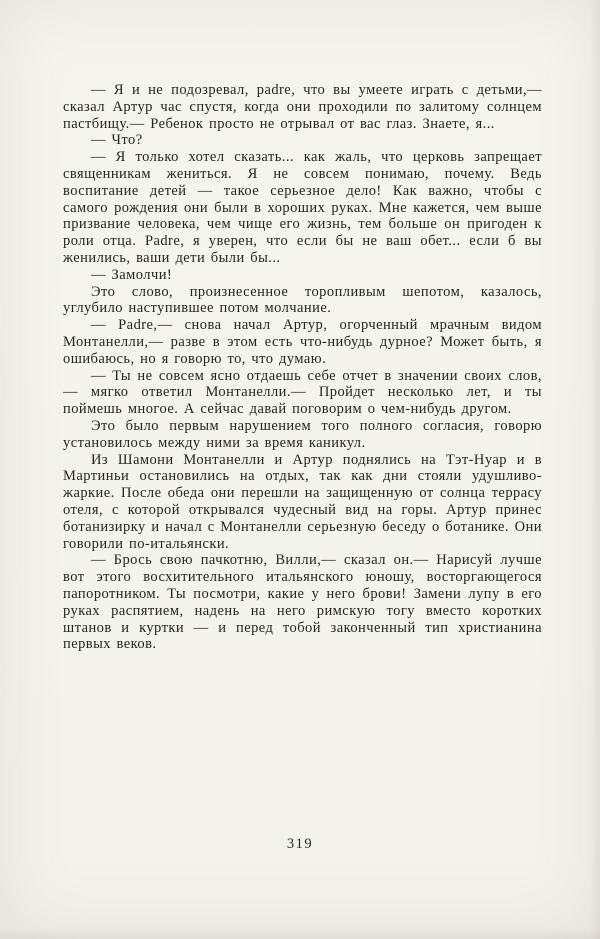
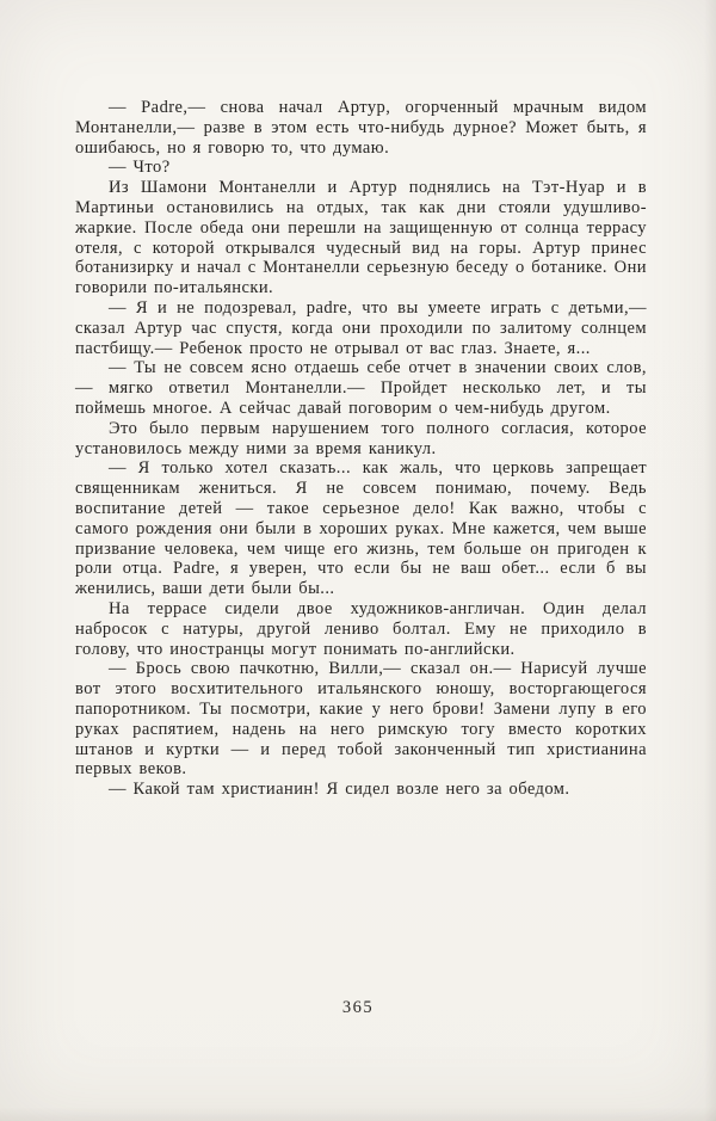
- — Я и не подозревал, padre, что вы умеете играть с детьми,— сказал Артур час спустя, когда они проходили по залитому солнцем пастбищу.— Ребенок просто не отрывал от вас глаз. Знаете, я...
+ — Padre,— снова начал Артур, огорченный мрачным видом Монтанелли,— разве в этом есть что-нибудь дурное? Может быть, я ошибаюсь, но я говорю то, что думаю.
  — Что?
- — Я только хотел сказать... как жаль, что церковь запрещает священникам жениться. Я не совсем понимаю, почему. Ведь воспитание детей — такое серьезное дело! Как важно, чтобы с самого рождения они были в хороших руках. Мне кажется, чем выше призвание человека, чем чище его жизнь, тем больше он пригоден к роли отца. Padre, я уверен, что если бы не ваш обет... если б вы женились, ваши дети были бы...
+ Из Шамони Монтанелли и Артур поднялись на Тэт-Нуар и в Мартиньи остановились на отдых, так как дни стояли удушливо-жаркие. После обеда они перешли на защищенную от солнца террасу отеля, с которой открывался чудесный вид на горы. Артур принес ботанизирку и начал с Монтанелли серьезную беседу о ботанике. Они говорили по-итальянски.
- — Замолчи!
- Это слово, произнесенное торопливым шепотом, казалось, углубило наступившее потом молчание.
- — Padre,— снова начал Артур, огорченный мрачным видом Монтанелли,— разве в этом есть что-нибудь дурное? Может быть, я ошибаюсь, но я говорю то, что думаю.
+ — Я и не подозревал, padre, что вы умеете играть с детьми,— сказал Артур час спустя, когда они проходили по залитому солнцем пастбищу.— Ребенок просто не отрывал от вас глаз. Знаете, я...
  — Ты не совсем ясно отдаешь себе отчет в значении своих слов,— мягко ответил Монтанелли.— Пройдет несколько лет, и ты поймешь многое. А сейчас давай поговорим о чем-нибудь другом.
- Это было первым нарушением того полного согласия, говорю установилось между ними за время каникул.
+ Это было первым нарушением того полного согласия, которое установилось между ними за время каникул.
- Из Шамони Монтанелли и Артур поднялись на Тэт-Нуар и в Мартиньи остановились на отдых, так как дни стояли удушливо-жаркие. После обеда они перешли на защищенную от солнца террасу отеля, с которой открывался чудесный вид на горы. Артур принес ботанизирку и начал с Монтанелли серьезную беседу о ботанике. Они говорили по-итальянски.
+ — Я только хотел сказать... как жаль, что церковь запрещает священникам жениться. Я не совсем понимаю, почему. Ведь воспитание детей — такое серьезное дело! Как важно, чтобы с самого рождения они были в хороших руках. Мне кажется, чем выше призвание человека, чем чище его жизнь, тем больше он пригоден к роли отца. Padre, я уверен, что если бы не ваш обет... если б вы женились, ваши дети были бы...
+ На террасе сидели двое художников-англичан. Один делал набросок с натуры, другой лениво болтал. Ему не приходило в голову, что иностранцы могут понимать по-английски.
  — Брось свою пачкотню, Вилли,— сказал он.— Нарисуй лучше вот этого восхитительного итальянского юношу, восторгающегося папоротником. Ты посмотри, какие у него брови! Замени лупу в его руках распятием, надень на него римскую тогу вместо коротких штанов и куртки — и перед тобой законченный тип христианина первых веков.
+ — Какой там христианин! Я сидел возле него за обедом.
- 319
+ 365
